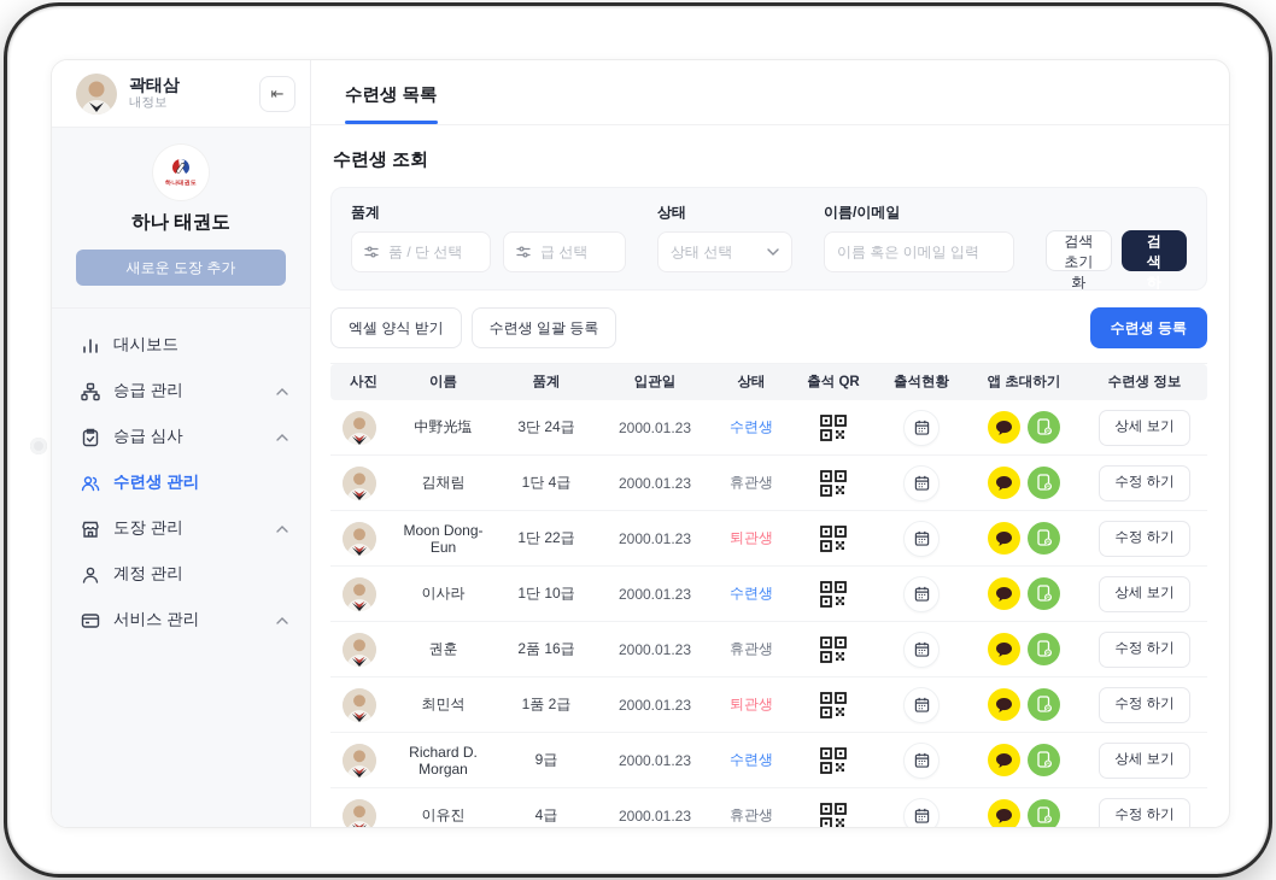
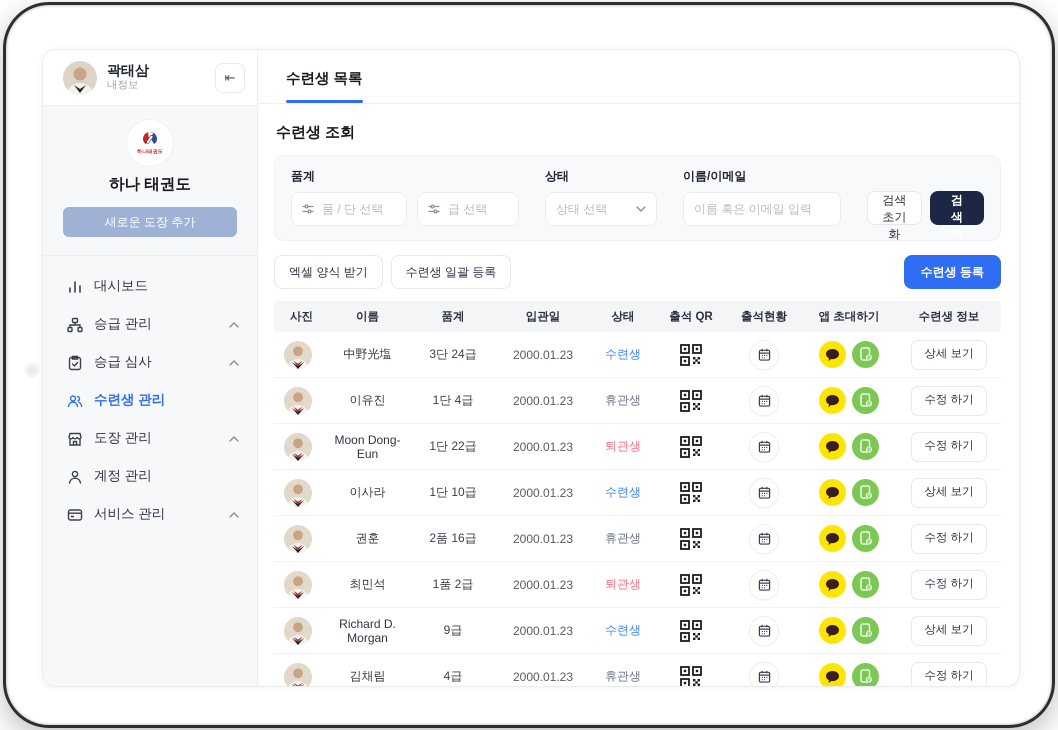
  곽태삼
  내정보
  ⇤
  하나 태권도
  새로운 도장 추가
  대시보드
  승급 관리
  승급 심사
  수련생 관리
  도장 관리
  계정 관리
  서비스 관리
  수련생 목록
  수련생 조회
  품계
  품 / 단 선택
  급 선택
  상태
  상태 선택
  이름/이메일
  이름 혹은 이메일 입력
  검색 초기화
  검색기
  엑셀 양식 받기
  수련생 일괄 등록
  수련생 등록
  사진
  이름
  품계
  입관일
  상태
  출석 QR
  출석현황
  앱 초대하기
  수련생 정보
  中野光塩
  3단 24급
  2000.01.23
  수련생
  상세 보기
- 김채림
+ 이유진
  1단 4급
  2000.01.23
  휴관생
  수정 하기
  Moon Dong-Eun
  1단 22급
  2000.01.23
  퇴관생
  수정 하기
  이사라
  1단 10급
  2000.01.23
  수련생
  상세 보기
  권훈
  2품 16급
  2000.01.23
  휴관생
  수정 하기
  최민석
  1품 2급
  2000.01.23
  퇴관생
  수정 하기
  Richard D. Morgan
  9급
  2000.01.23
  수련생
  상세 보기
- 이유진
+ 김채림
  4급
  2000.01.23
  휴관생
  수정 하기
